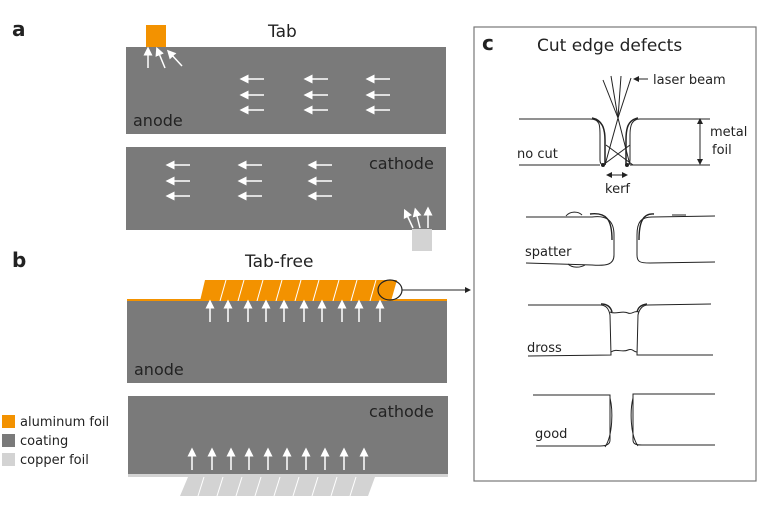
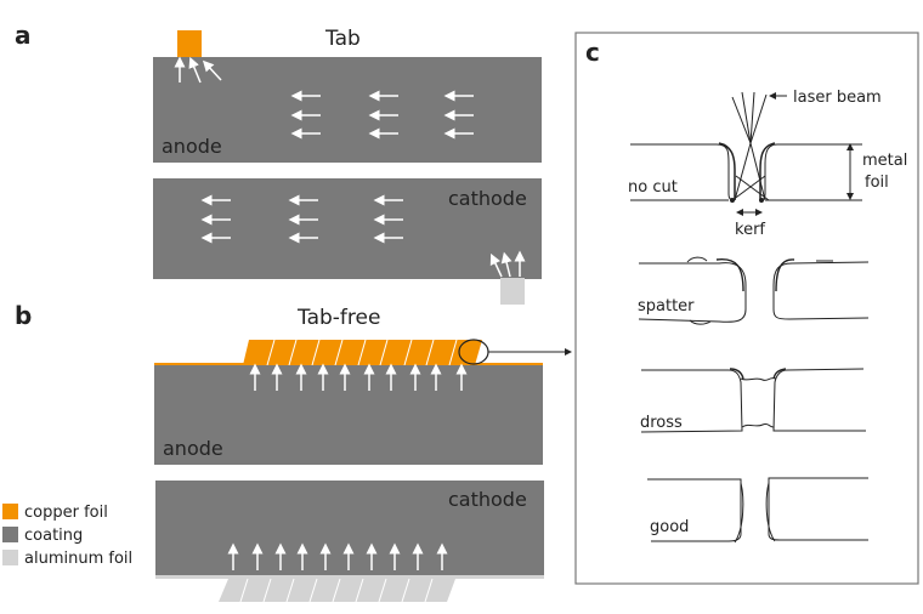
  a
  Tab
  anode
  cathode
  b
  Tab-free
  anode
  cathode
- aluminum foil
+ copper foil
  coating
- copper foil
+ aluminum foil
  c
- Cut edge defects
  laser beam
  metal
  foil
  kerf
  no cut
  spatter
  dross
  good
